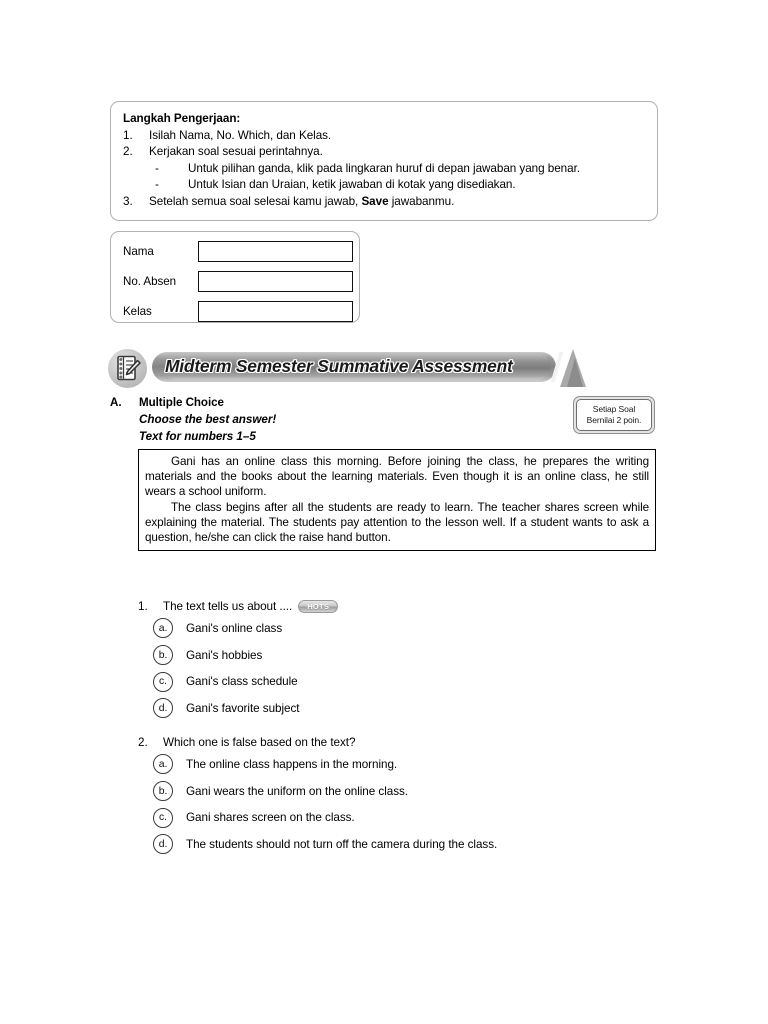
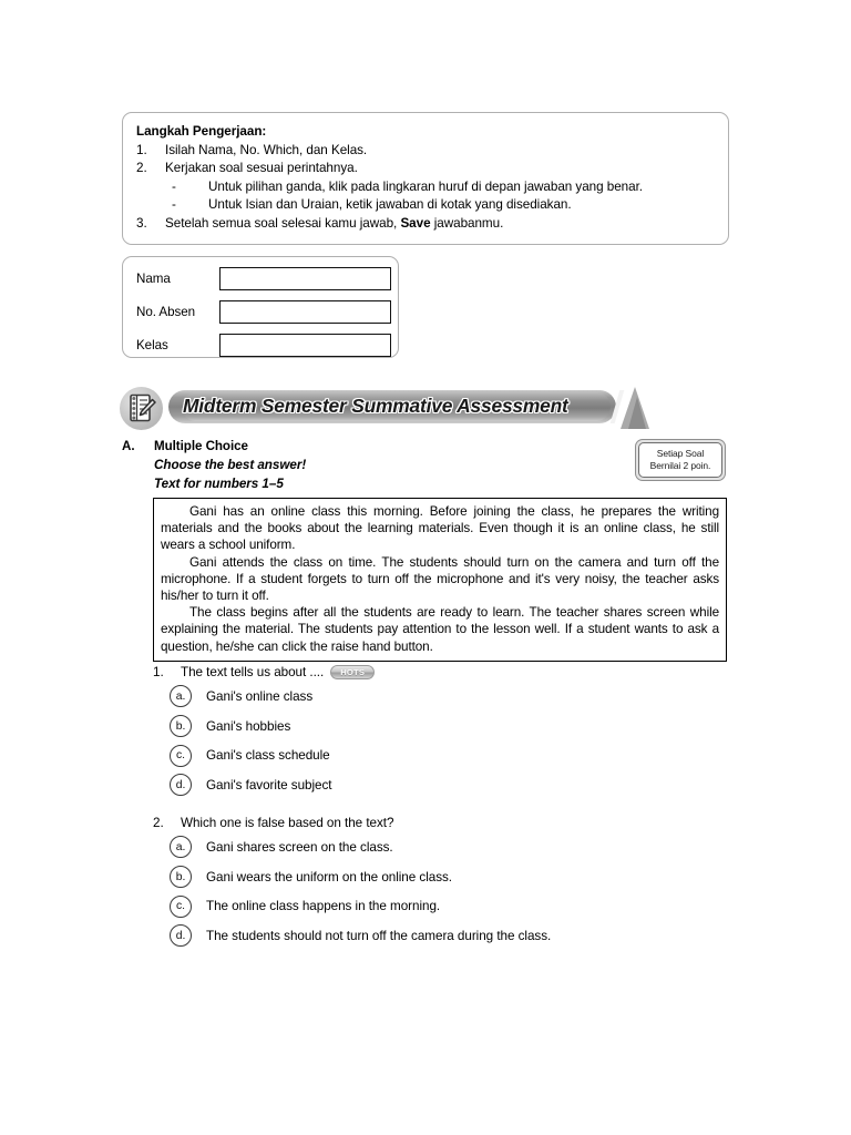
  Langkah Pengerjaan:
  1.
  Isilah Nama, No. Which, dan Kelas.
  2.
  Kerjakan soal sesuai perintahnya.
  -
  Untuk pilihan ganda, klik pada lingkaran huruf di depan jawaban yang benar.
  -
  Untuk Isian dan Uraian, ketik jawaban di kotak yang disediakan.
  3.
  Setelah semua soal selesai kamu jawab, Save jawabanmu.
  Nama
  No. Absen
  Kelas
  Midterm Semester Summative Assessment
  A.
  Multiple Choice
  Choose the best answer!
  Text for numbers 1–5
  Setiap Soal
  Bernilai 2 poin.
  Gani has an online class this morning. Before joining the class, he prepares the writing materials and the books about the learning materials. Even though it is an online class, he still wears a school uniform.
+ Gani attends the class on time. The students should turn on the camera and turn off the microphone. If a student forgets to turn off the microphone and it's very noisy, the teacher asks his/her to turn it off.
  The class begins after all the students are ready to learn. The teacher shares screen while explaining the material. The students pay attention to the lesson well. If a student wants to ask a question, he/she can click the raise hand button.
  1.
  The text tells us about ....
  HOTS
  a.
  Gani's online class
  b.
  Gani's hobbies
  c.
  Gani's class schedule
  d.
  Gani's favorite subject
  2.
  Which one is false based on the text?
  a.
- The online class happens in the morning.
+ Gani shares screen on the class.
  b.
  Gani wears the uniform on the online class.
  c.
- Gani shares screen on the class.
+ The online class happens in the morning.
  d.
  The students should not turn off the camera during the class.
